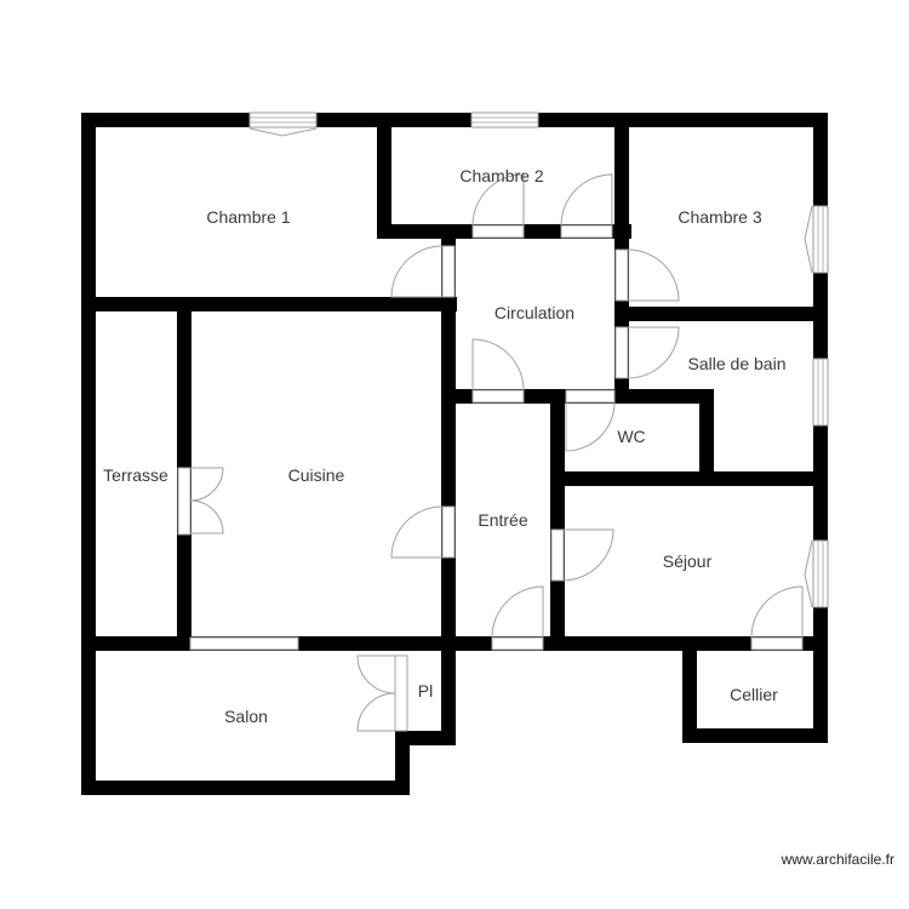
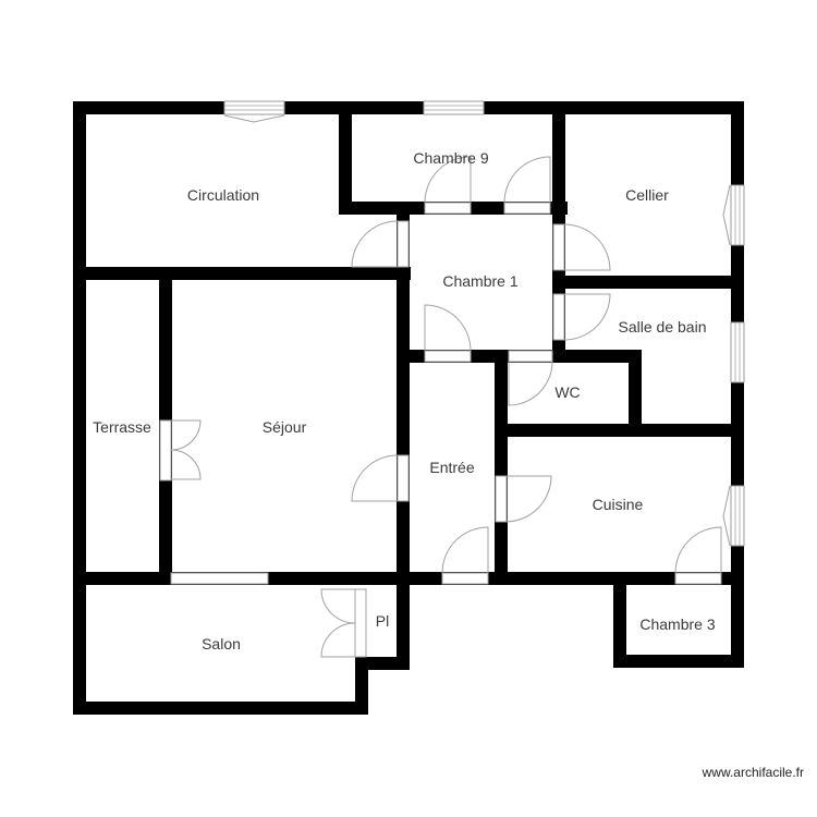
- Chambre 1
+ Circulation
- Chambre 2
+ Chambre 9
- Chambre 3
+ Cellier
- Circulation
+ Chambre 1
  Salle de bain
  WC
  Terrasse
- Cuisine
+ Séjour
  Entrée
- Séjour
+ Cuisine
  Salon
  Pl
- Cellier
+ Chambre 3
  www.archifacile.fr
